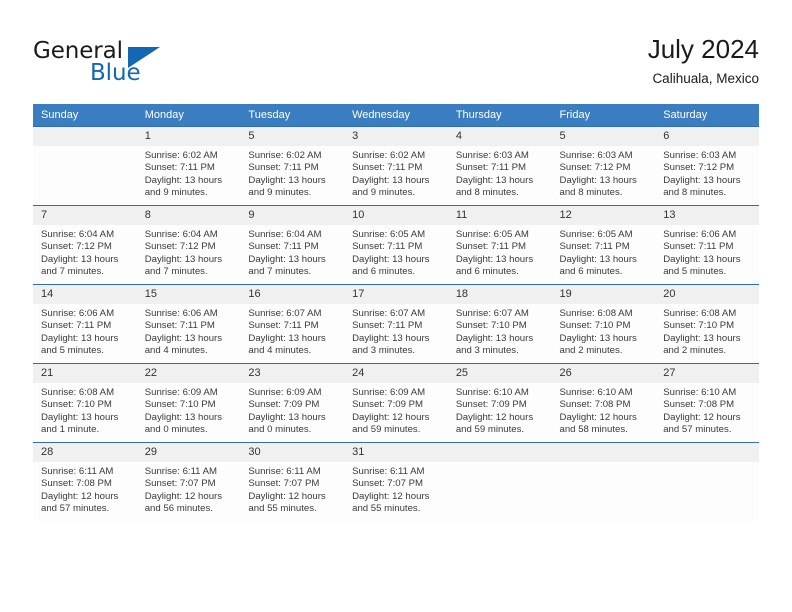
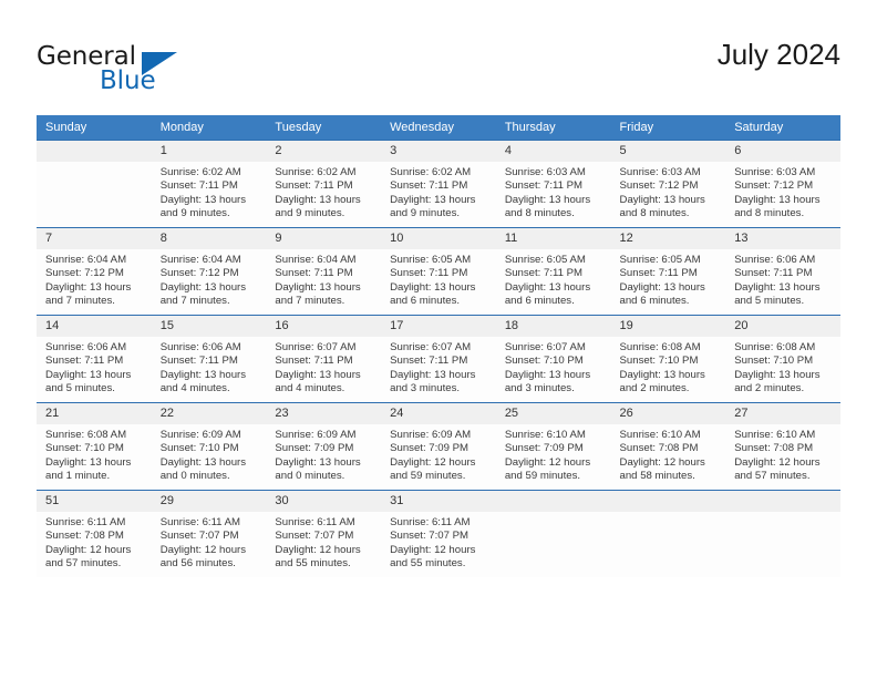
  General
  Blue
  July 2024
- Calihuala, Mexico
  Sunday	Monday	Tuesday	Wednesday	Thursday	Friday	Saturday
- 	1Sunrise: 6:02 AMSunset: 7:11 PMDaylight: 13 hoursand 9 minutes.	5Sunrise: 6:02 AMSunset: 7:11 PMDaylight: 13 hoursand 9 minutes.	3Sunrise: 6:02 AMSunset: 7:11 PMDaylight: 13 hoursand 9 minutes.	4Sunrise: 6:03 AMSunset: 7:11 PMDaylight: 13 hoursand 8 minutes.	5Sunrise: 6:03 AMSunset: 7:12 PMDaylight: 13 hoursand 8 minutes.	6Sunrise: 6:03 AMSunset: 7:12 PMDaylight: 13 hoursand 8 minutes.
+ 	1Sunrise: 6:02 AMSunset: 7:11 PMDaylight: 13 hoursand 9 minutes.	2Sunrise: 6:02 AMSunset: 7:11 PMDaylight: 13 hoursand 9 minutes.	3Sunrise: 6:02 AMSunset: 7:11 PMDaylight: 13 hoursand 9 minutes.	4Sunrise: 6:03 AMSunset: 7:11 PMDaylight: 13 hoursand 8 minutes.	5Sunrise: 6:03 AMSunset: 7:12 PMDaylight: 13 hoursand 8 minutes.	6Sunrise: 6:03 AMSunset: 7:12 PMDaylight: 13 hoursand 8 minutes.
  7Sunrise: 6:04 AMSunset: 7:12 PMDaylight: 13 hoursand 7 minutes.	8Sunrise: 6:04 AMSunset: 7:12 PMDaylight: 13 hoursand 7 minutes.	9Sunrise: 6:04 AMSunset: 7:11 PMDaylight: 13 hoursand 7 minutes.	10Sunrise: 6:05 AMSunset: 7:11 PMDaylight: 13 hoursand 6 minutes.	11Sunrise: 6:05 AMSunset: 7:11 PMDaylight: 13 hoursand 6 minutes.	12Sunrise: 6:05 AMSunset: 7:11 PMDaylight: 13 hoursand 6 minutes.	13Sunrise: 6:06 AMSunset: 7:11 PMDaylight: 13 hoursand 5 minutes.
  14Sunrise: 6:06 AMSunset: 7:11 PMDaylight: 13 hoursand 5 minutes.	15Sunrise: 6:06 AMSunset: 7:11 PMDaylight: 13 hoursand 4 minutes.	16Sunrise: 6:07 AMSunset: 7:11 PMDaylight: 13 hoursand 4 minutes.	17Sunrise: 6:07 AMSunset: 7:11 PMDaylight: 13 hoursand 3 minutes.	18Sunrise: 6:07 AMSunset: 7:10 PMDaylight: 13 hoursand 3 minutes.	19Sunrise: 6:08 AMSunset: 7:10 PMDaylight: 13 hoursand 2 minutes.	20Sunrise: 6:08 AMSunset: 7:10 PMDaylight: 13 hoursand 2 minutes.
  21Sunrise: 6:08 AMSunset: 7:10 PMDaylight: 13 hoursand 1 minute.	22Sunrise: 6:09 AMSunset: 7:10 PMDaylight: 13 hoursand 0 minutes.	23Sunrise: 6:09 AMSunset: 7:09 PMDaylight: 13 hoursand 0 minutes.	24Sunrise: 6:09 AMSunset: 7:09 PMDaylight: 12 hoursand 59 minutes.	25Sunrise: 6:10 AMSunset: 7:09 PMDaylight: 12 hoursand 59 minutes.	26Sunrise: 6:10 AMSunset: 7:08 PMDaylight: 12 hoursand 58 minutes.	27Sunrise: 6:10 AMSunset: 7:08 PMDaylight: 12 hoursand 57 minutes.
- 28Sunrise: 6:11 AMSunset: 7:08 PMDaylight: 12 hoursand 57 minutes.	29Sunrise: 6:11 AMSunset: 7:07 PMDaylight: 12 hoursand 56 minutes.	30Sunrise: 6:11 AMSunset: 7:07 PMDaylight: 12 hoursand 55 minutes.	31Sunrise: 6:11 AMSunset: 7:07 PMDaylight: 12 hoursand 55 minutes.
+ 51Sunrise: 6:11 AMSunset: 7:08 PMDaylight: 12 hoursand 57 minutes.	29Sunrise: 6:11 AMSunset: 7:07 PMDaylight: 12 hoursand 56 minutes.	30Sunrise: 6:11 AMSunset: 7:07 PMDaylight: 12 hoursand 55 minutes.	31Sunrise: 6:11 AMSunset: 7:07 PMDaylight: 12 hoursand 55 minutes.
